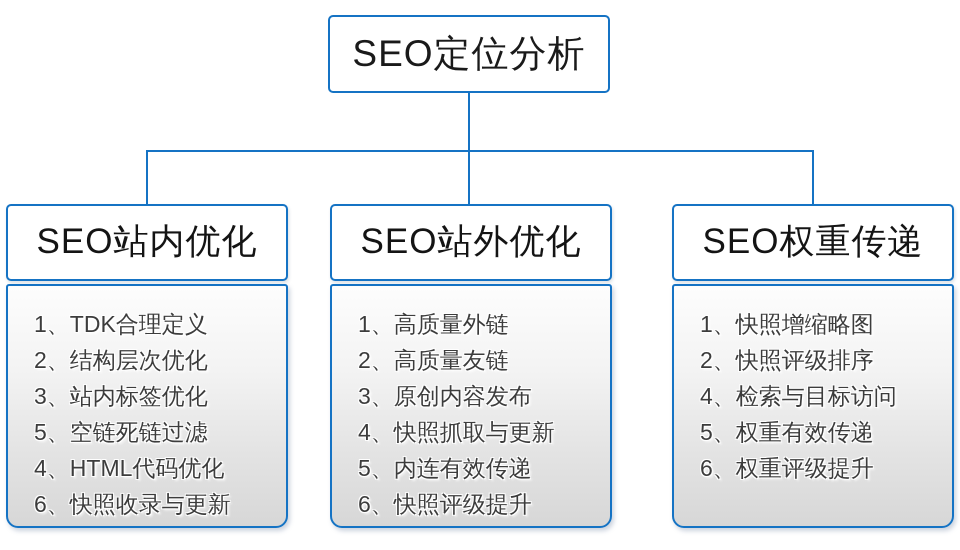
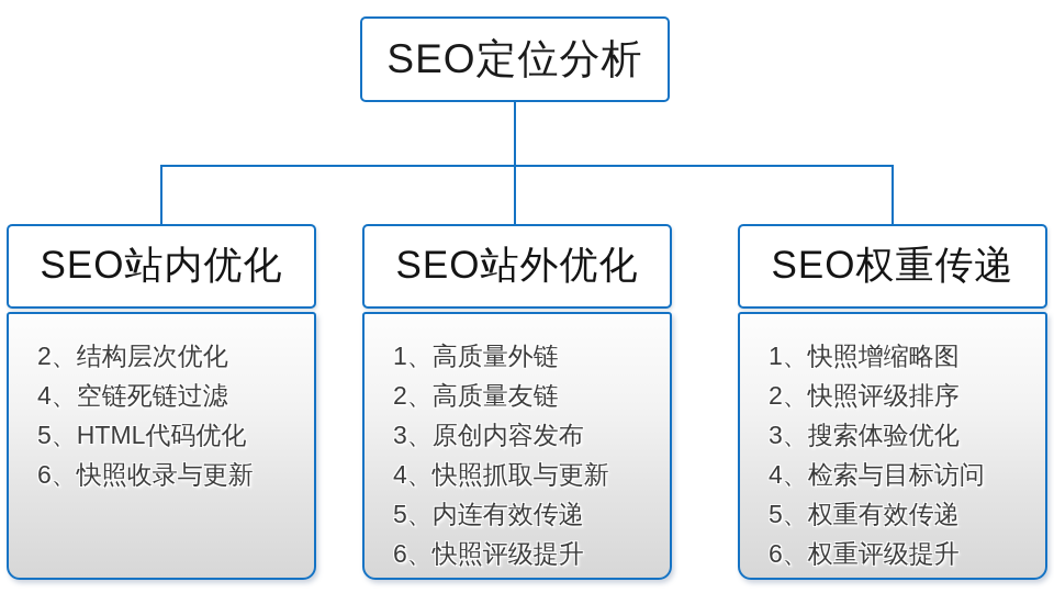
  SEO定位分析
  SEO站内优化
- 1、TDK合理定义
  2、结构层次优化
- 3、站内标签优化
- 5、空链死链过滤
+ 4、空链死链过滤
- 4、HTML代码优化
+ 5、HTML代码优化
  6、快照收录与更新
  SEO站外优化
  1、高质量外链
  2、高质量友链
  3、原创内容发布
  4、快照抓取与更新
  5、内连有效传递
  6、快照评级提升
  SEO权重传递
  1、快照增缩略图
  2、快照评级排序
+ 3、搜索体验优化
  4、检索与目标访问
  5、权重有效传递
  6、权重评级提升
